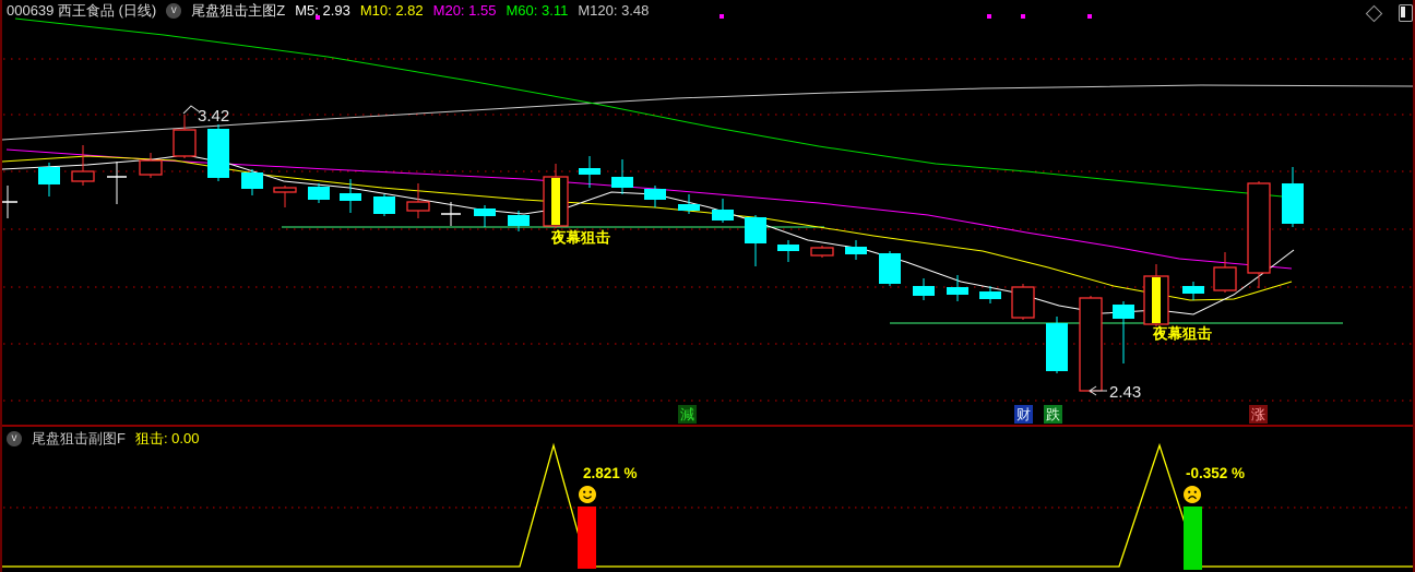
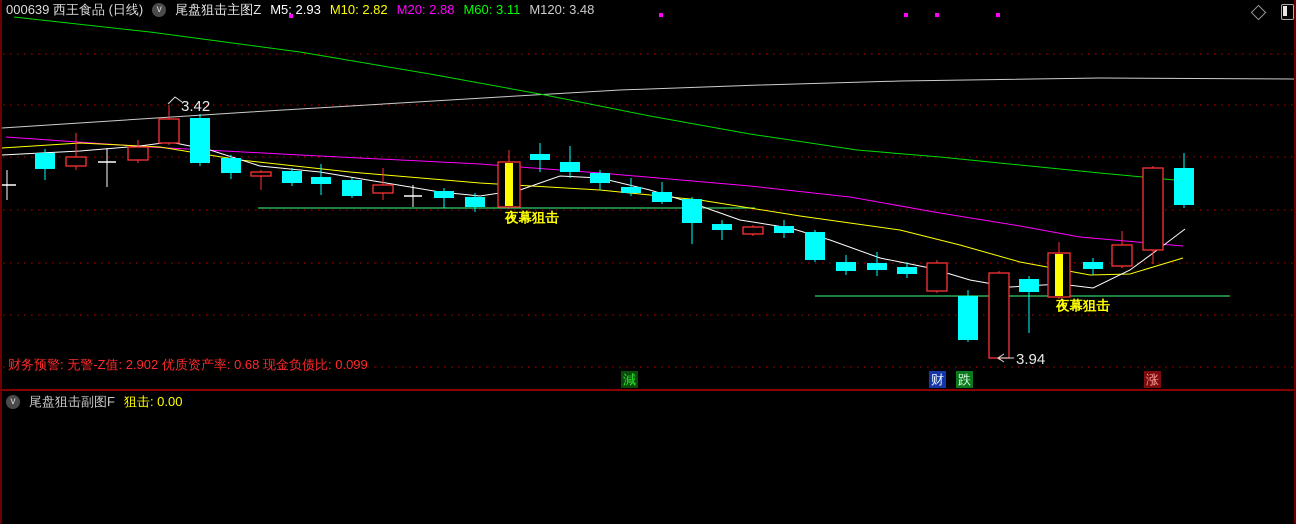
  3.42
- 2.43
+ 3.94
  夜幕狙击
  夜幕狙击
- 2.821 %
- -0.352 %
  000639 西王食品 (日线)
  v
  尾盘狙击主图Z
  M5: 2.93
  M10: 2.82
- M20: 1.55
+ M20: 2.88
  M60: 3.11
  M120: 3.48
+ 财务预警: 无警-Z值: 2.902 优质资产率: 0.68 现金负债比: 0.099
  減
  财
  跌
  涨
  v
  尾盘狙击副图F
  狙击: 0.00
